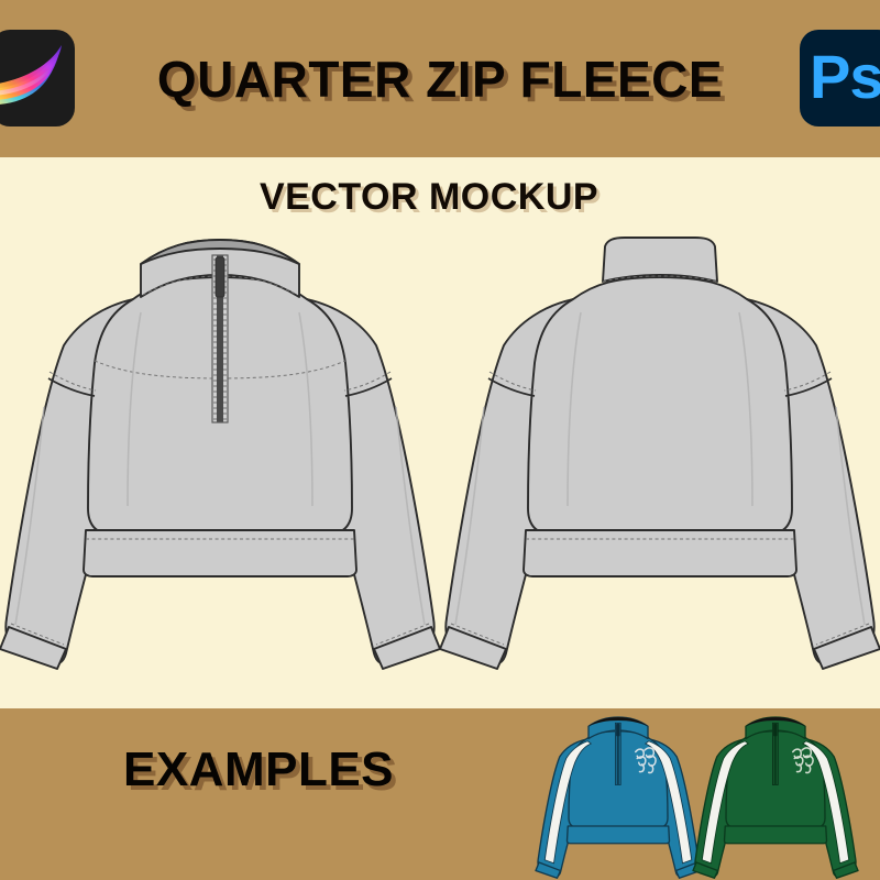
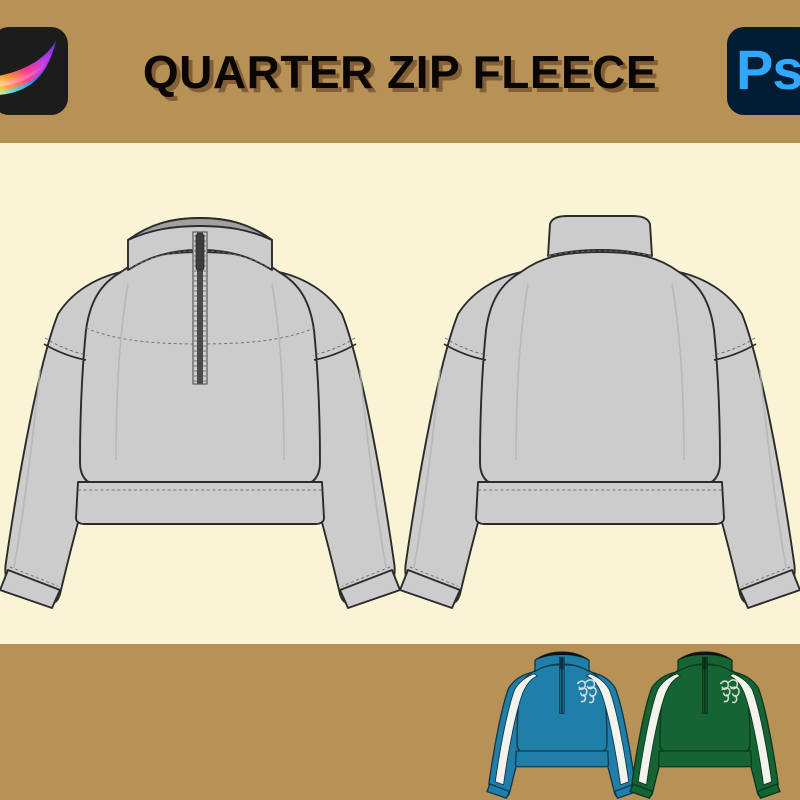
  QUARTER ZIP FLEECE
  Ps
- VECTOR MOCKUP
- EXAMPLES
